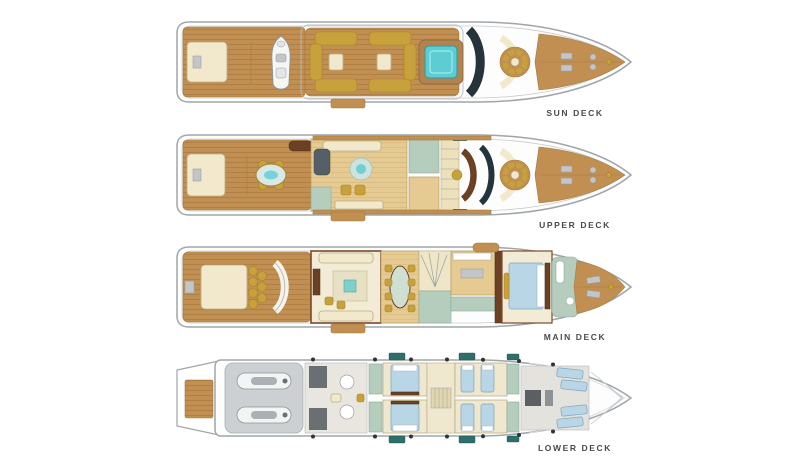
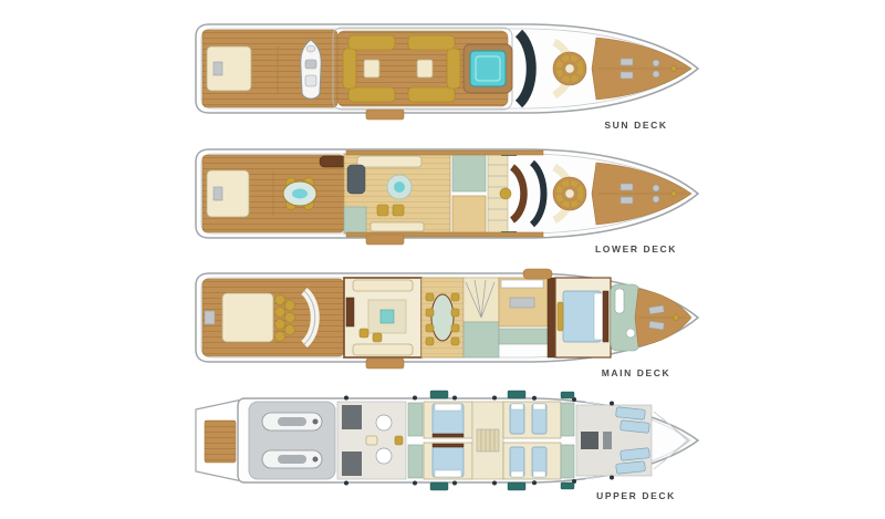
  SUN DECK
- UPPER DECK
+ LOWER DECK
  MAIN DECK
- LOWER DECK
+ UPPER DECK
